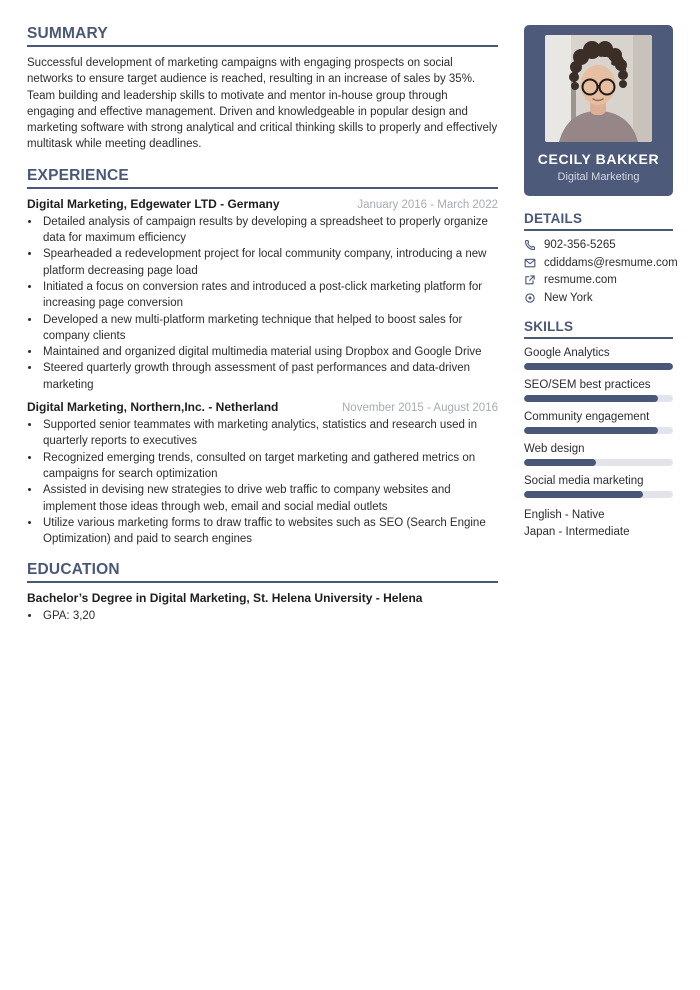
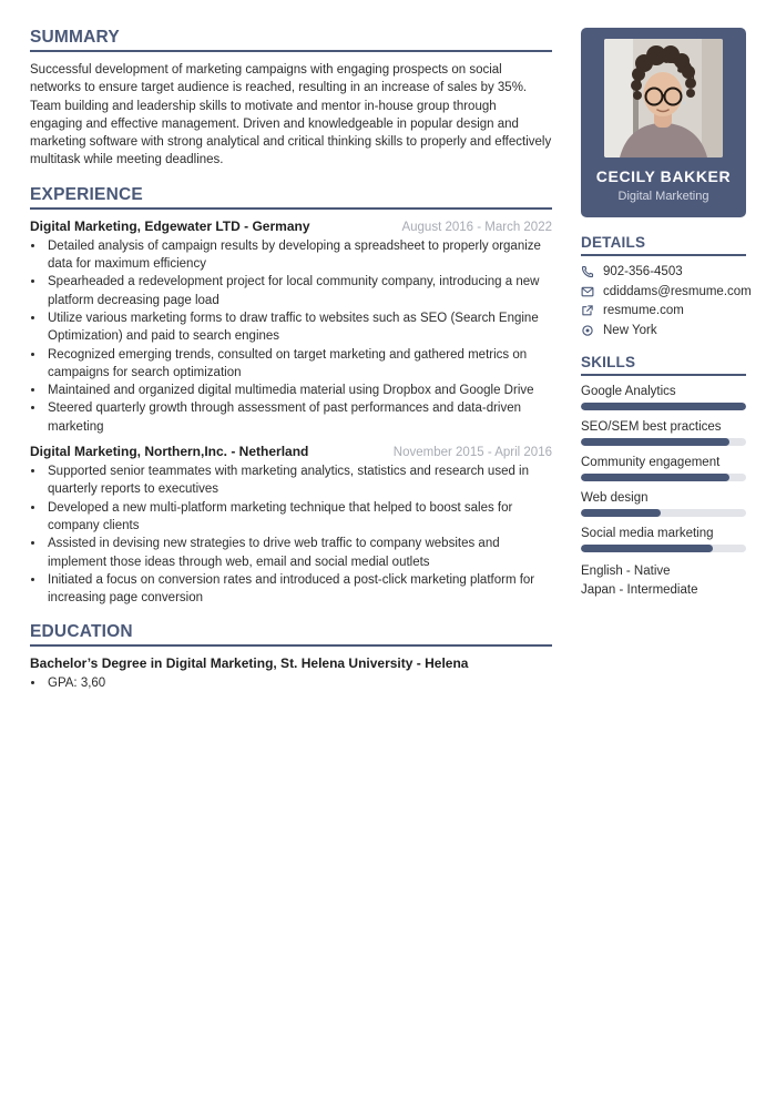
  SUMMARY
  Successful development of marketing campaigns with engaging prospects on social networks to ensure target audience is reached, resulting in an increase of sales by 35%. Team building and leadership skills to motivate and mentor in-house group through engaging and effective management. Driven and knowledgeable in popular design and marketing software with strong analytical and critical thinking skills to properly and effectively multitask while meeting deadlines.
  EXPERIENCE
  Digital Marketing, Edgewater LTD - Germany
- January 2016 - March 2022
+ August 2016 - March 2022
  Detailed analysis of campaign results by developing a spreadsheet to properly organize data for maximum efficiency
  Spearheaded a redevelopment project for local community company, introducing a new platform decreasing page load
- Initiated a focus on conversion rates and introduced a post-click marketing platform for increasing page conversion
+ Utilize various marketing forms to draw traffic to websites such as SEO (Search Engine Optimization) and paid to search engines
- Developed a new multi-platform marketing technique that helped to boost sales for company clients
+ Recognized emerging trends, consulted on target marketing and gathered metrics on campaigns for search optimization
  Maintained and organized digital multimedia material using Dropbox and Google Drive
  Steered quarterly growth through assessment of past performances and data-driven marketing
  Digital Marketing, Northern,Inc. - Netherland
- November 2015 - August 2016
+ November 2015 - April 2016
  Supported senior teammates with marketing analytics, statistics and research used in quarterly reports to executives
- Recognized emerging trends, consulted on target marketing and gathered metrics on campaigns for search optimization
+ Developed a new multi-platform marketing technique that helped to boost sales for company clients
  Assisted in devising new strategies to drive web traffic to company websites and implement those ideas through web, email and social medial outlets
- Utilize various marketing forms to draw traffic to websites such as SEO (Search Engine Optimization) and paid to search engines
+ Initiated a focus on conversion rates and introduced a post-click marketing platform for increasing page conversion
  EDUCATION
  Bachelor’s Degree in Digital Marketing, St. Helena University - Helena
- GPA: 3,20
+ GPA: 3,60
  CECILY BAKKER
  Digital Marketing
  DETAILS
- 902-356-5265
+ 902-356-4503
  cdiddams@resmume.com
  resmume.com
  New York
  SKILLS
  Google Analytics
  SEO/SEM best practices
  Community engagement
  Web design
  Social media marketing
  English - Native
  Japan - Intermediate
